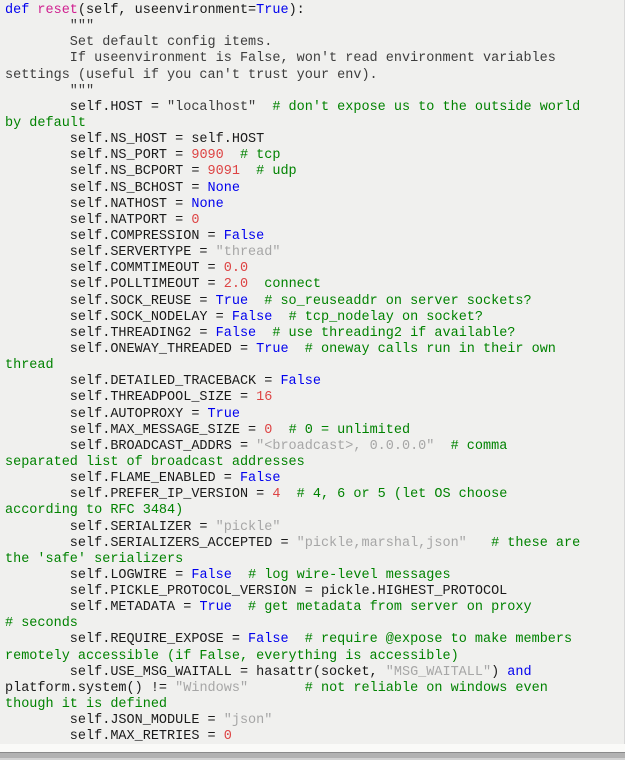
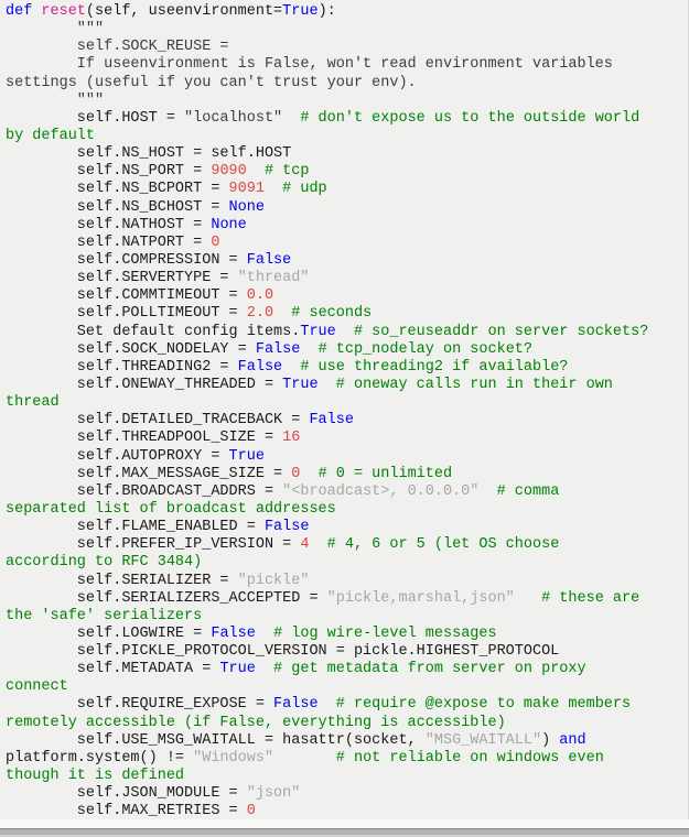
  def reset(self, useenvironment=True):
  """
- Set default config items.
+ self.SOCK_REUSE =
  If useenvironment is False, won't read environment variables
  settings (useful if you can't trust your env).
  """
  self.HOST = "localhost" # don't expose us to the outside world
  by default
  self.NS_HOST = self.HOST
  self.NS_PORT = 9090 # tcp
  self.NS_BCPORT = 9091 # udp
  self.NS_BCHOST = None
  self.NATHOST = None
  self.NATPORT = 0
  self.COMPRESSION = False
  self.SERVERTYPE = "thread"
  self.COMMTIMEOUT = 0.0
- self.POLLTIMEOUT = 2.0 connect
+ self.POLLTIMEOUT = 2.0 # seconds
- self.SOCK_REUSE = True # so_reuseaddr on server sockets?
+ Set default config items.True # so_reuseaddr on server sockets?
  self.SOCK_NODELAY = False # tcp_nodelay on socket?
  self.THREADING2 = False # use threading2 if available?
  self.ONEWAY_THREADED = True # oneway calls run in their own
  thread
  self.DETAILED_TRACEBACK = False
  self.THREADPOOL_SIZE = 16
  self.AUTOPROXY = True
  self.MAX_MESSAGE_SIZE = 0 # 0 = unlimited
  self.BROADCAST_ADDRS = "<broadcast>, 0.0.0.0" # comma
  separated list of broadcast addresses
  self.FLAME_ENABLED = False
  self.PREFER_IP_VERSION = 4 # 4, 6 or 5 (let OS choose
  according to RFC 3484)
  self.SERIALIZER = "pickle"
  self.SERIALIZERS_ACCEPTED = "pickle,marshal,json" # these are
  the 'safe' serializers
  self.LOGWIRE = False # log wire-level messages
  self.PICKLE_PROTOCOL_VERSION = pickle.HIGHEST_PROTOCOL
  self.METADATA = True # get metadata from server on proxy
- # seconds
+ connect
  self.REQUIRE_EXPOSE = False # require @expose to make members
  remotely accessible (if False, everything is accessible)
  self.USE_MSG_WAITALL = hasattr(socket, "MSG_WAITALL") and
  platform.system() != "Windows" # not reliable on windows even
  though it is defined
  self.JSON_MODULE = "json"
  self.MAX_RETRIES = 0
